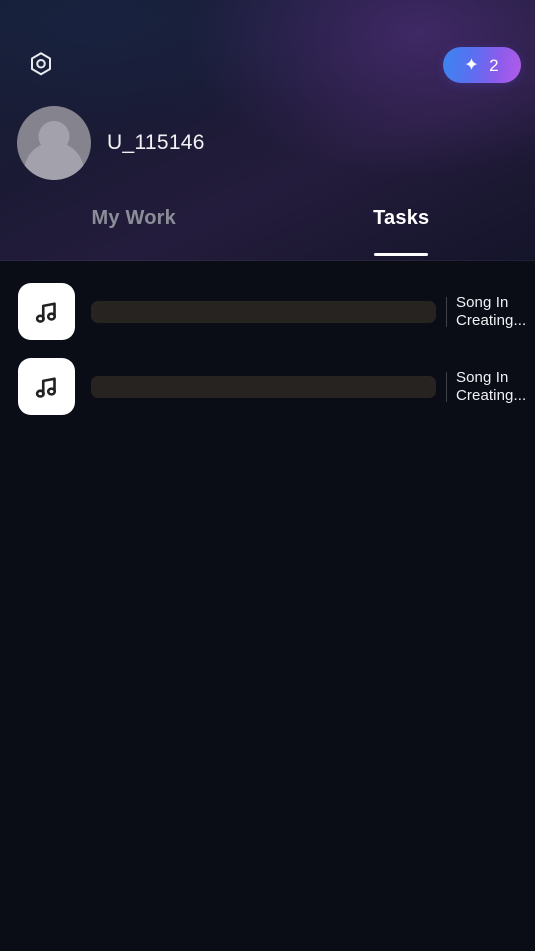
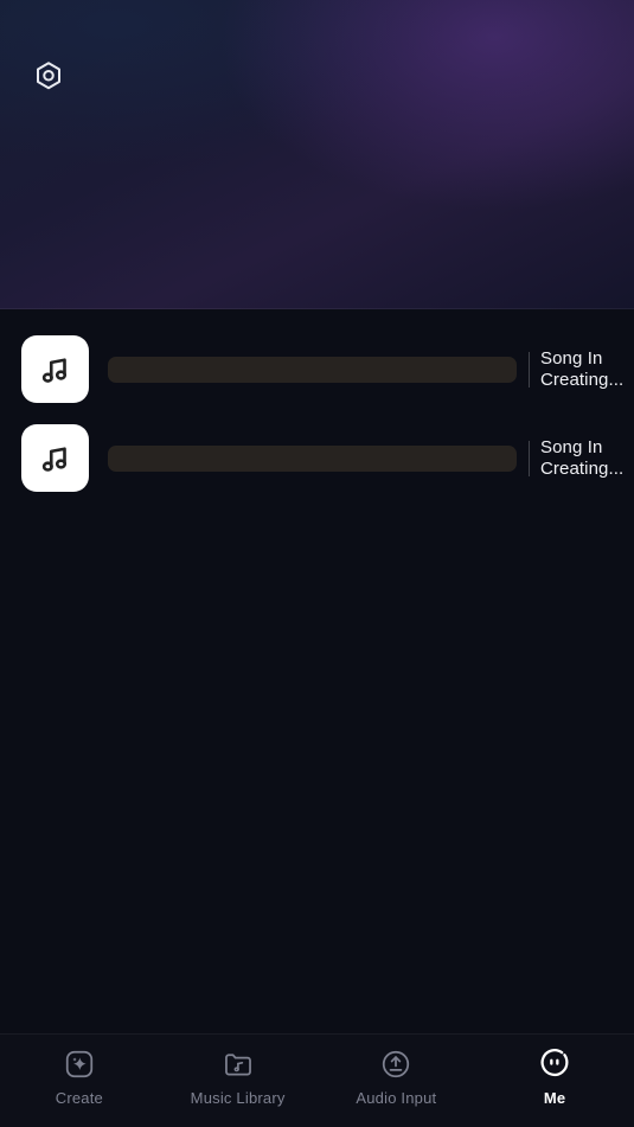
- 2
- U_115146
- My Work
- Tasks
  Song In Creating...
  Song In Creating...
+ Create
+ Music Library
+ Audio Input
+ Me
